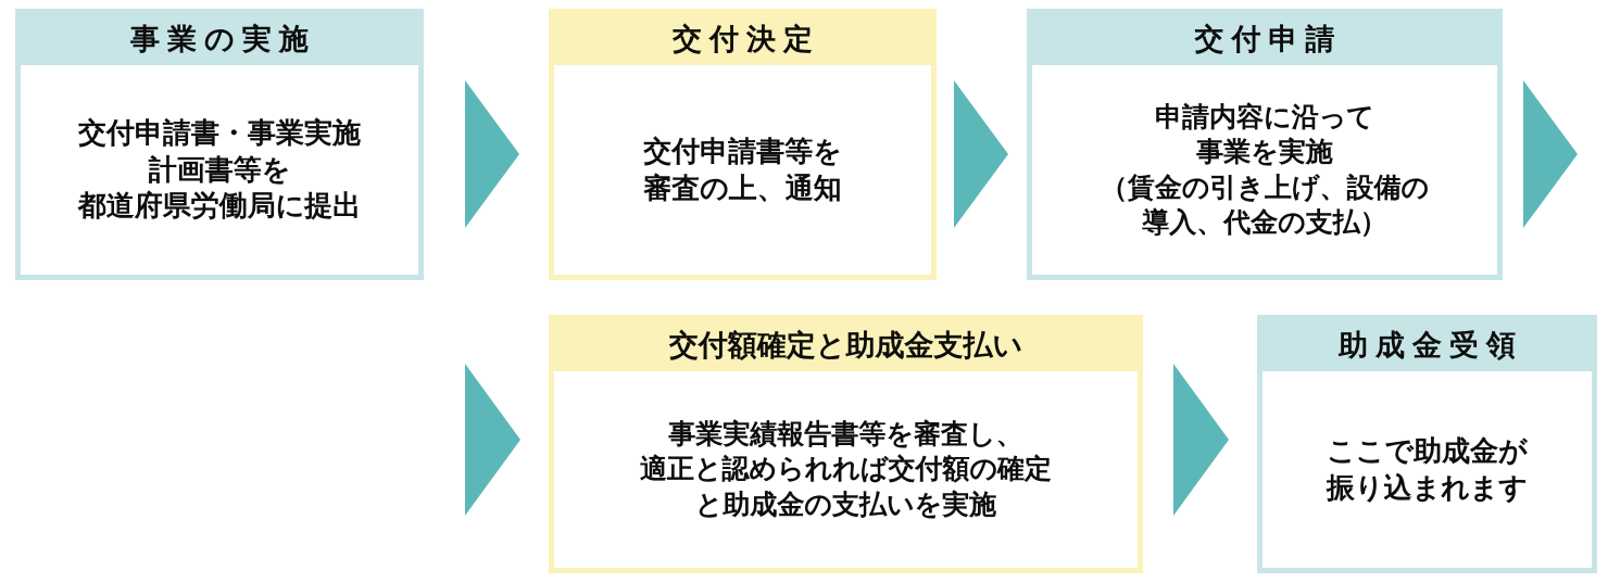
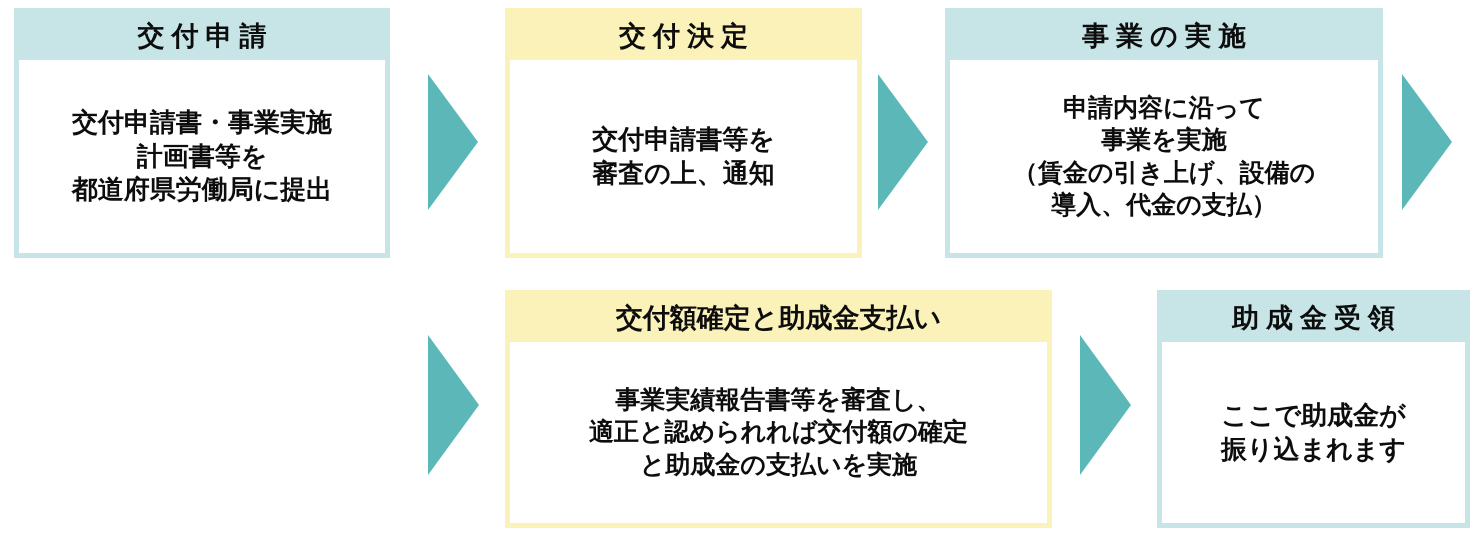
- 事業の実施
+ 交付申請
  交付申請書・事業実施
  計画書等を
  都道府県労働局に提出
  交付決定
  交付申請書等を
  審査の上、通知
- 交付申請
+ 事業の実施
  申請内容に沿って
  事業を実施
  （賃金の引き上げ、設備の
  導入、代金の支払）
  交付額確定と助成金支払い
  事業実績報告書等を審査し、
  適正と認められれば交付額の確定
  と助成金の支払いを実施
  助成金受領
  ここで助成金が
  振り込まれます
